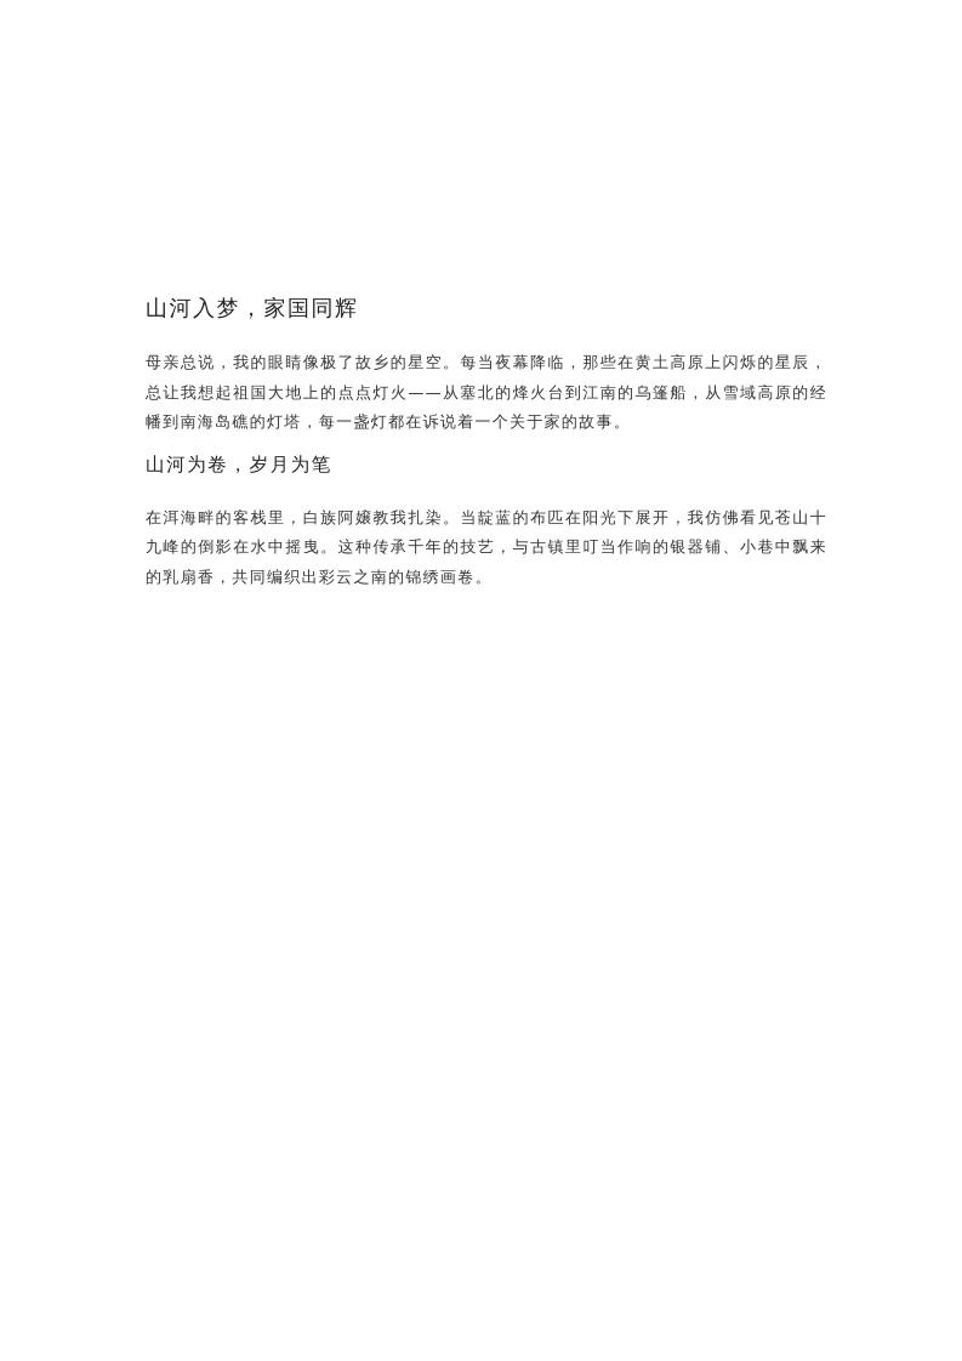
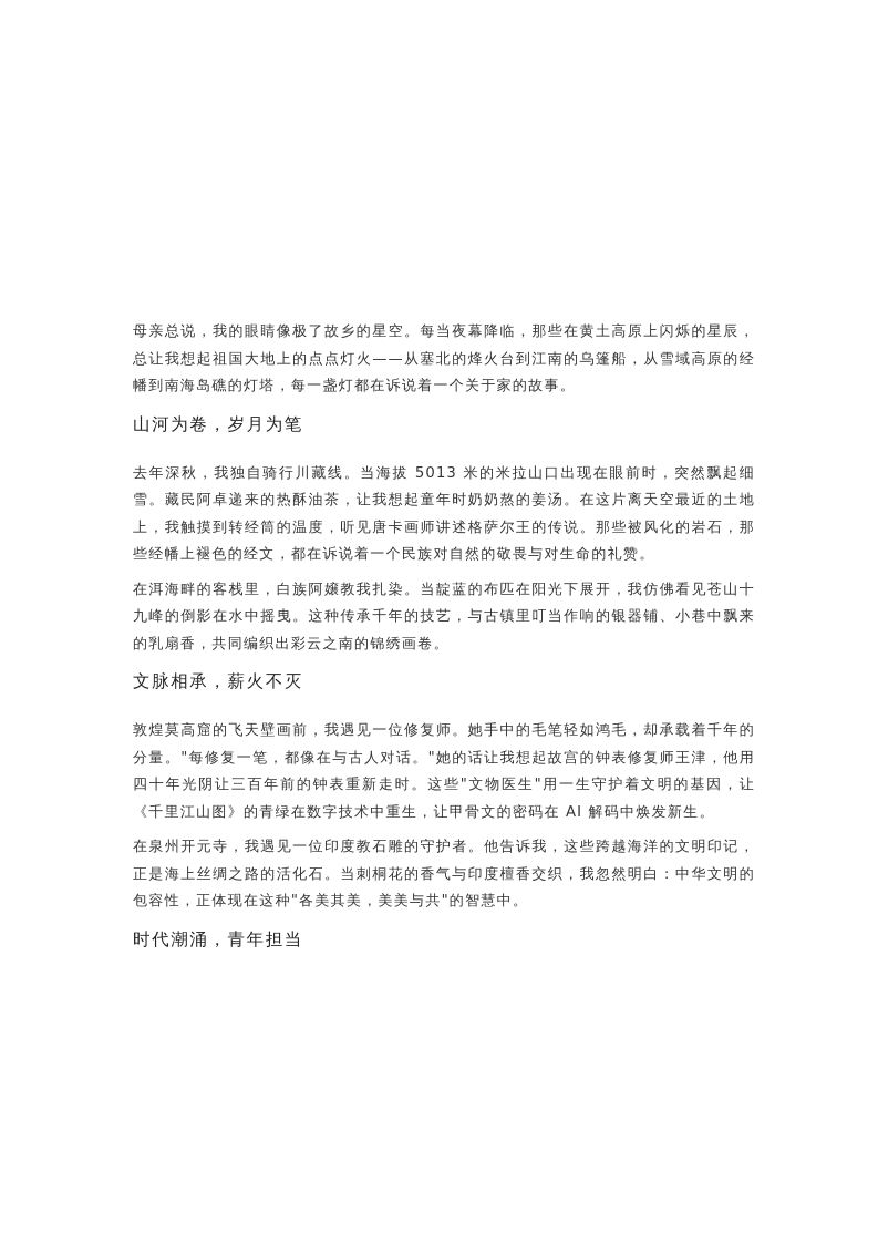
- 山河入梦，家国同辉
  母亲总说，我的眼睛像极了故乡的星空。每当夜幕降临，那些在黄土高原上闪烁的星辰，总让我想起祖国大地上的点点灯火——从塞北的烽火台到江南的乌篷船，从雪域高原的经幡到南海岛礁的灯塔，每一盏灯都在诉说着一个关于家的故事。
  山河为卷，岁月为笔
+ 去年深秋，我独自骑行川藏线。当海拔 5013 米的米拉山口出现在眼前时，突然飘起细雪。藏民阿卓递来的热酥油茶，让我想起童年时奶奶熬的姜汤。在这片离天空最近的土地上，我触摸到转经筒的温度，听见唐卡画师讲述格萨尔王的传说。那些被风化的岩石，那些经幡上褪色的经文，都在诉说着一个民族对自然的敬畏与对生命的礼赞。
  在洱海畔的客栈里，白族阿嬢教我扎染。当靛蓝的布匹在阳光下展开，我仿佛看见苍山十九峰的倒影在水中摇曳。这种传承千年的技艺，与古镇里叮当作响的银器铺、小巷中飘来的乳扇香，共同编织出彩云之南的锦绣画卷。
+ 文脉相承，薪火不灭
+ 敦煌莫高窟的飞天壁画前，我遇见一位修复师。她手中的毛笔轻如鸿毛，却承载着千年的分量。"每修复一笔，都像在与古人对话。"她的话让我想起故宫的钟表修复师王津，他用四十年光阴让三百年前的钟表重新走时。这些"文物医生"用一生守护着文明的基因，让《千里江山图》的青绿在数字技术中重生，让甲骨文的密码在 AI 解码中焕发新生。
+ 在泉州开元寺，我遇见一位印度教石雕的守护者。他告诉我，这些跨越海洋的文明印记，正是海上丝绸之路的活化石。当刺桐花的香气与印度檀香交织，我忽然明白：中华文明的包容性，正体现在这种"各美其美，美美与共"的智慧中。
+ 时代潮涌，青年担当
